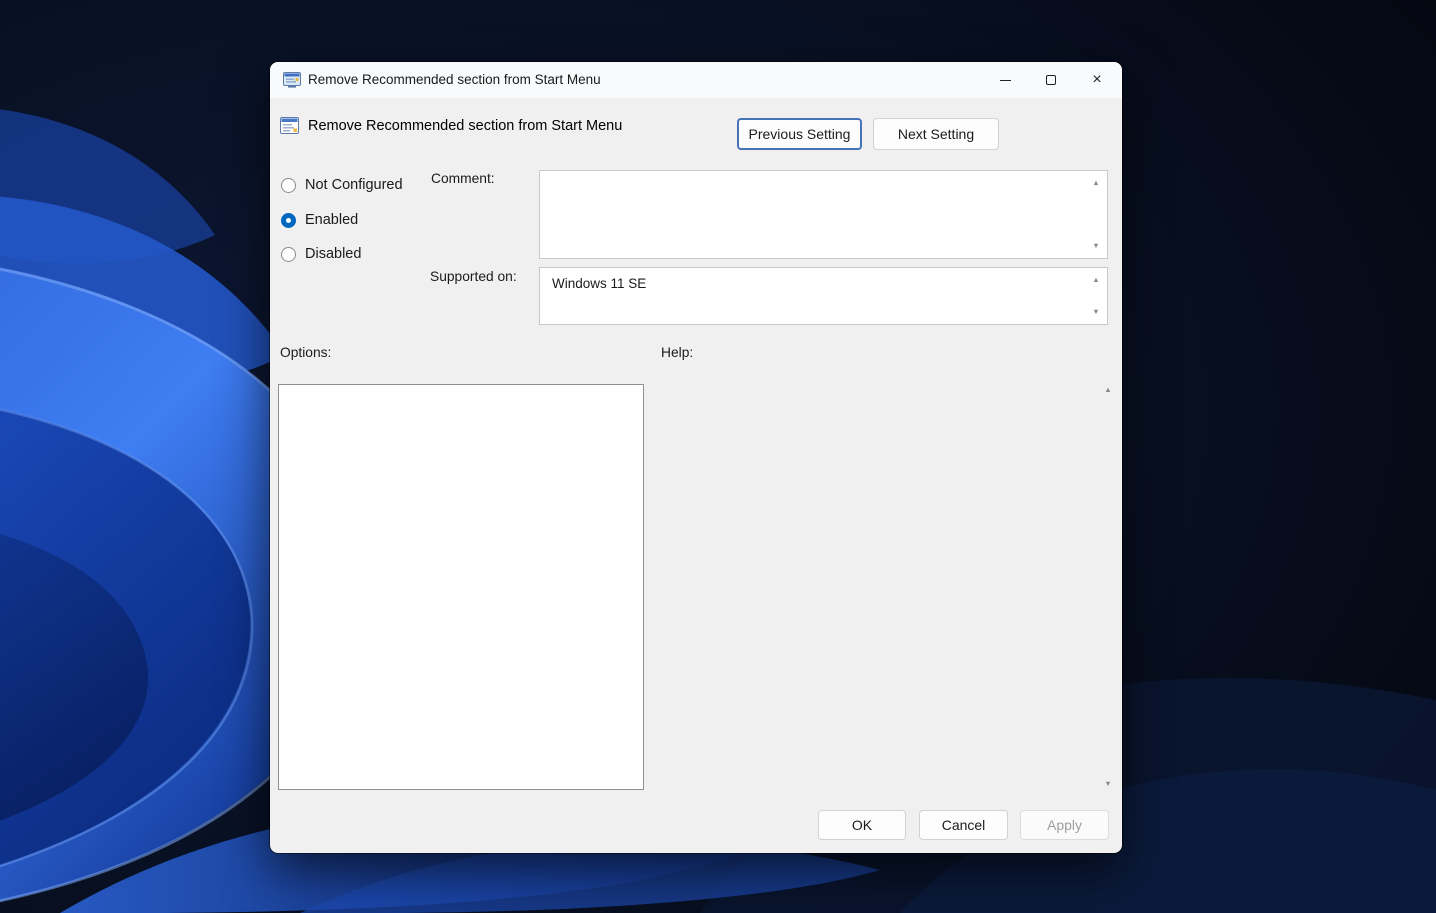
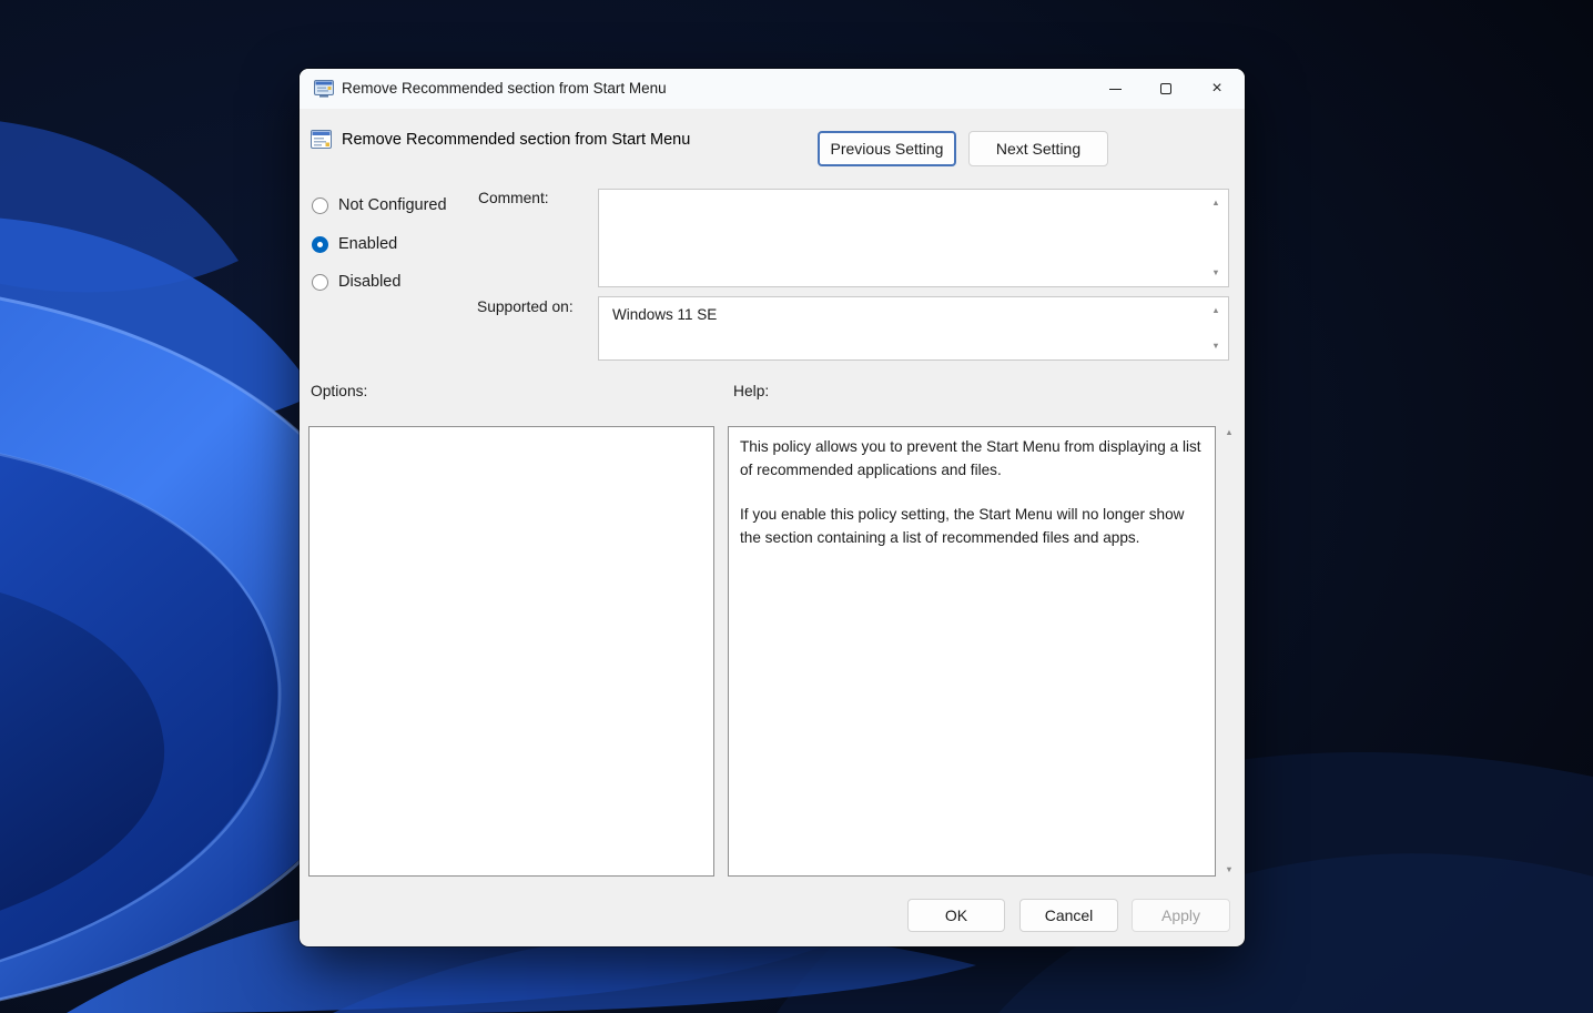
  Remove Recommended section from Start Menu
  ×
  Remove Recommended section from Start Menu
  Previous Setting
  Next Setting
  Not Configured
  Enabled
  Disabled
  Comment:
  ▲
  ▼
  Supported on:
  Windows 11 SE
  ▲
  ▼
  Options:
  Help:
+ This policy allows you to prevent the Start Menu from displaying a list of recommended applications and files.
+ If you enable this policy setting, the Start Menu will no longer show the section containing a list of recommended files and apps.
  ▲
  ▼
  OK
  Cancel
  Apply
